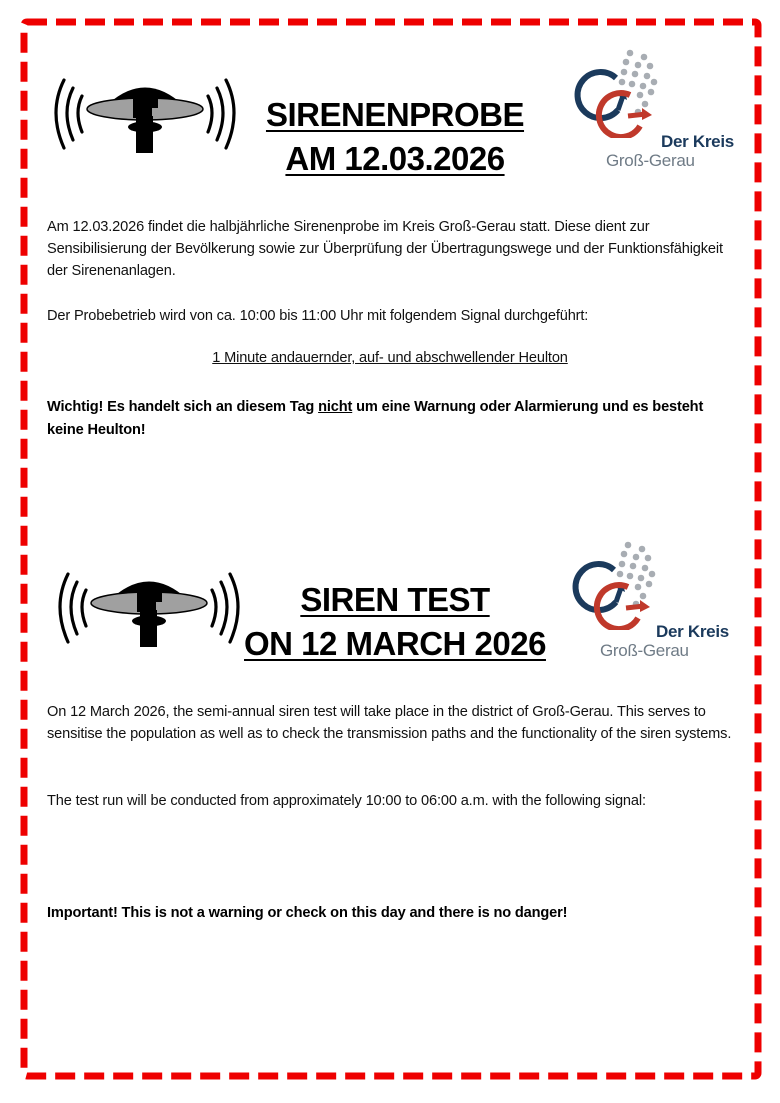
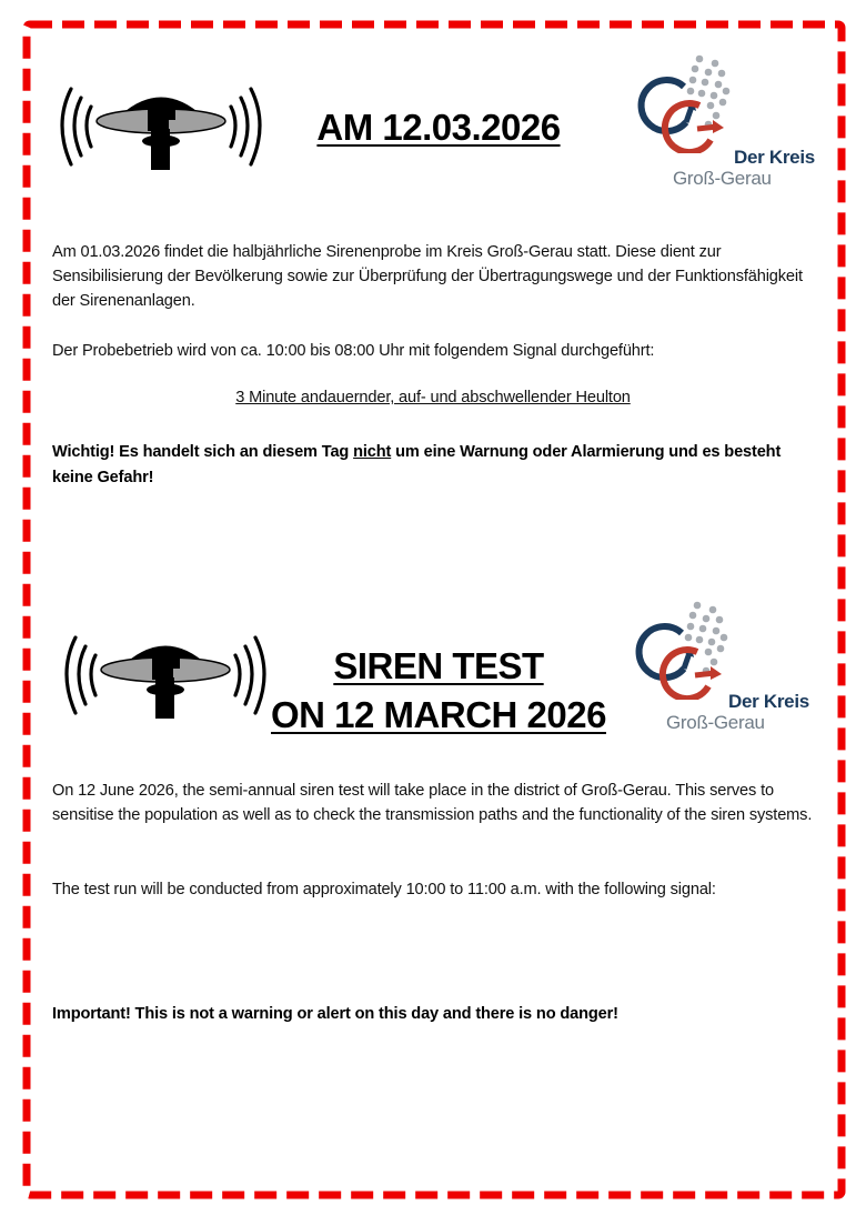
- SIRENENPROBE
  AM 12.03.2026
  Der Kreis
  Groß-Gerau
- Am 12.03.2026 findet die halbjährliche Sirenenprobe im Kreis Groß-Gerau statt. Diese dient zur Sensibilisierung der Bevölkerung sowie zur Überprüfung der Übertragungswege und der Funktionsfähigkeit der Sirenenanlagen.
+ Am 01.03.2026 findet die halbjährliche Sirenenprobe im Kreis Groß-Gerau statt. Diese dient zur Sensibilisierung der Bevölkerung sowie zur Überprüfung der Übertragungswege und der Funktionsfähigkeit der Sirenenanlagen.
- Der Probebetrieb wird von ca. 10:00 bis 11:00 Uhr mit folgendem Signal durchgeführt:
+ Der Probebetrieb wird von ca. 10:00 bis 08:00 Uhr mit folgendem Signal durchgeführt:
- 1 Minute andauernder, auf- und abschwellender Heulton
+ 3 Minute andauernder, auf- und abschwellender Heulton
- Wichtig! Es handelt sich an diesem Tag nicht um eine Warnung oder Alarmierung und es besteht keine Heulton!
+ Wichtig! Es handelt sich an diesem Tag nicht um eine Warnung oder Alarmierung und es besteht keine Gefahr!
  SIREN TEST
  ON 12 MARCH 2026
  Der Kreis
  Groß-Gerau
- On 12 March 2026, the semi-annual siren test will take place in the district of Groß-Gerau. This serves to sensitise the population as well as to check the transmission paths and the functionality of the siren systems.
+ On 12 June 2026, the semi-annual siren test will take place in the district of Groß-Gerau. This serves to sensitise the population as well as to check the transmission paths and the functionality of the siren systems.
- The test run will be conducted from approximately 10:00 to 06:00 a.m. with the following signal:
+ The test run will be conducted from approximately 10:00 to 11:00 a.m. with the following signal:
- Important! This is not a warning or check on this day and there is no danger!
+ Important! This is not a warning or alert on this day and there is no danger!
